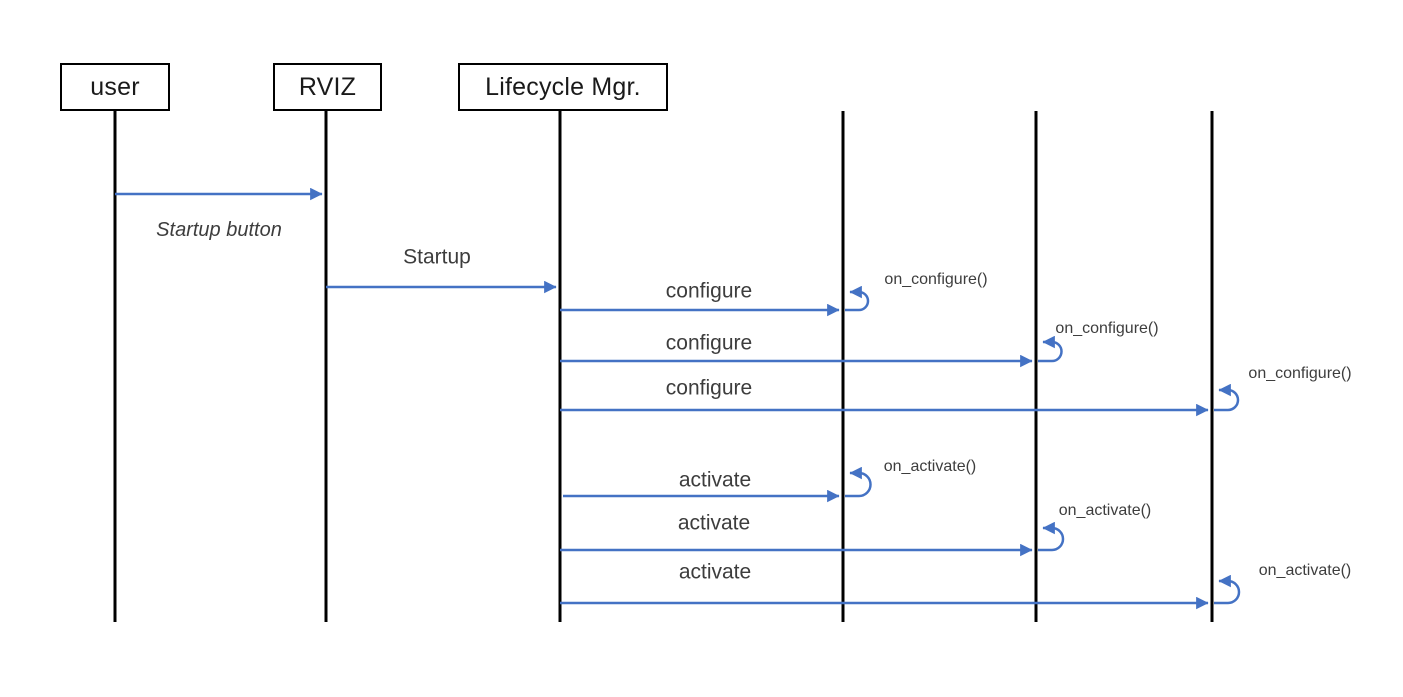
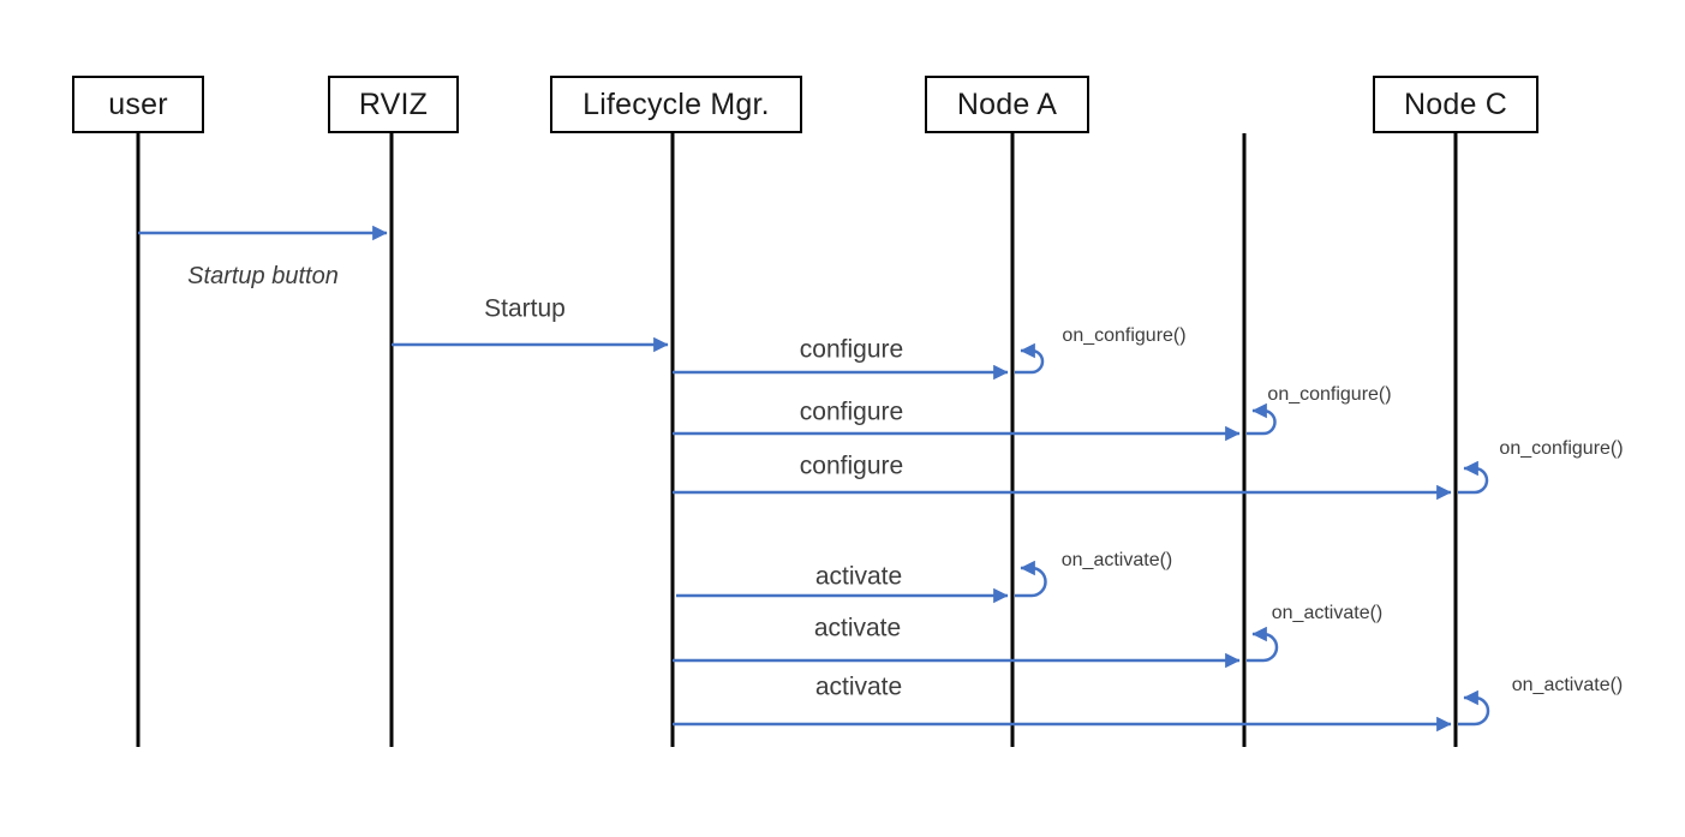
  user
  RVIZ
  Lifecycle Mgr.
+ Node A
+ Node C
  Startup button
  Startup
  configure
  configure
  configure
  activate
  activate
  activate
  on_configure()
  on_configure()
  on_configure()
  on_activate()
  on_activate()
  on_activate()
